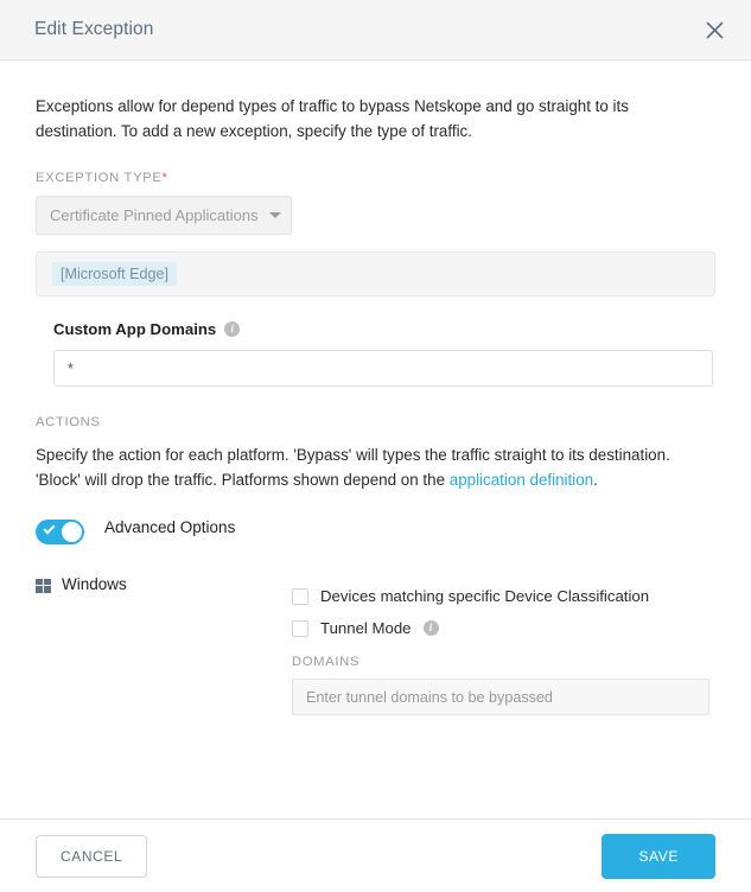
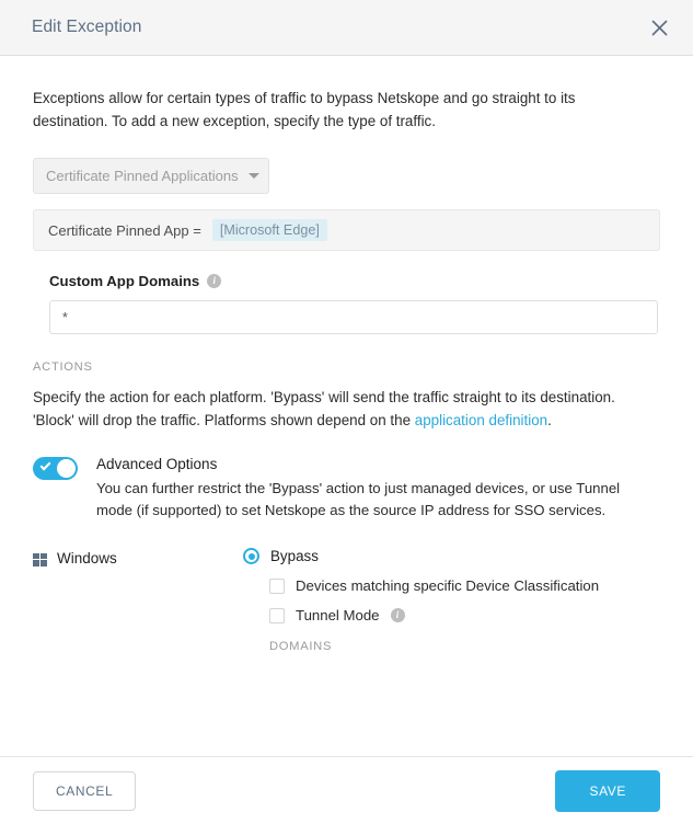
  Edit Exception
- Exceptions allow for depend types of traffic to bypass Netskope and go straight to its destination. To add a new exception, specify the type of traffic.
+ Exceptions allow for certain types of traffic to bypass Netskope and go straight to its destination. To add a new exception, specify the type of traffic.
- EXCEPTION TYPE*
  Certificate Pinned Applications
+ Certificate Pinned App =
  [Microsoft Edge]
  Custom App Domains
  i
  *
  ACTIONS
- Specify the action for each platform. 'Bypass' will types the traffic straight to its destination. 'Block' will drop the traffic. Platforms shown depend on the application definition.
+ Specify the action for each platform. 'Bypass' will send the traffic straight to its destination. 'Block' will drop the traffic. Platforms shown depend on the application definition.
  Advanced Options
+ You can further restrict the 'Bypass' action to just managed devices, or use Tunnel mode (if supported) to set Netskope as the source IP address for SSO services.
  Windows
+ Bypass
  Devices matching specific Device Classification
  Tunnel Mode
  i
  DOMAINS
- Enter tunnel domains to be bypassed
  CANCEL
  SAVE
